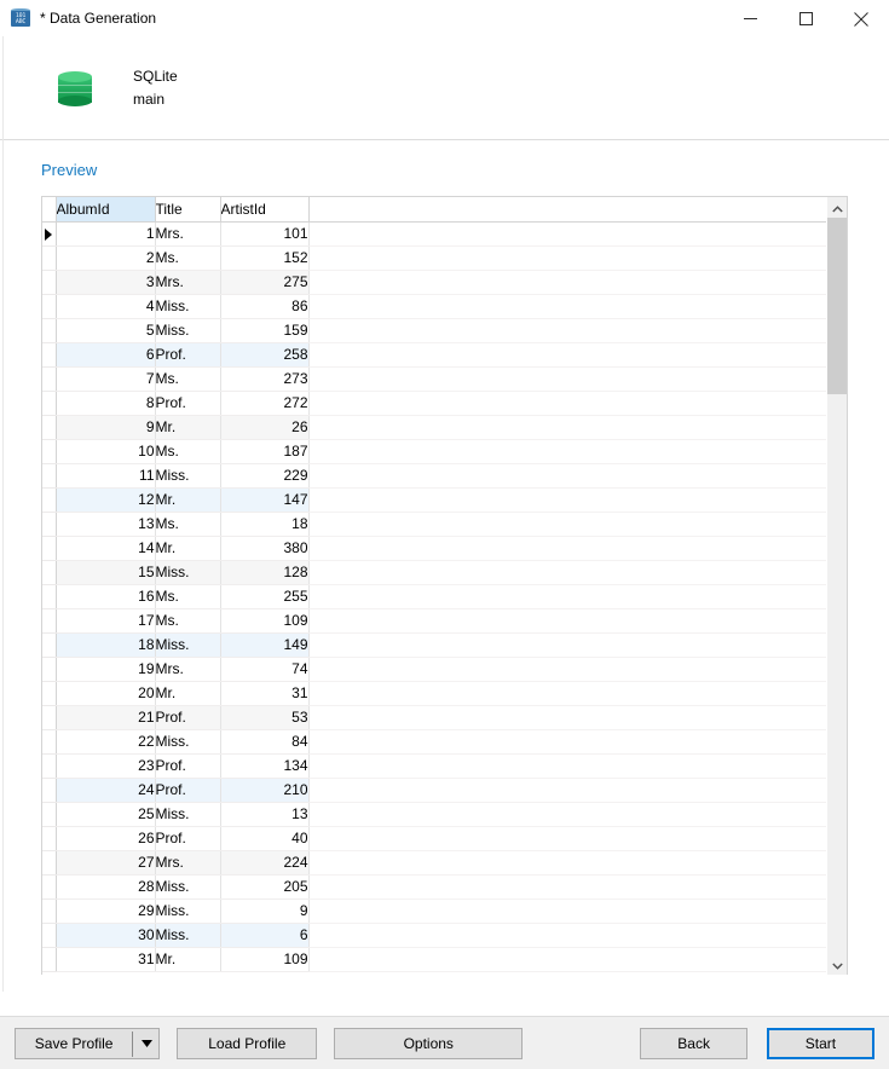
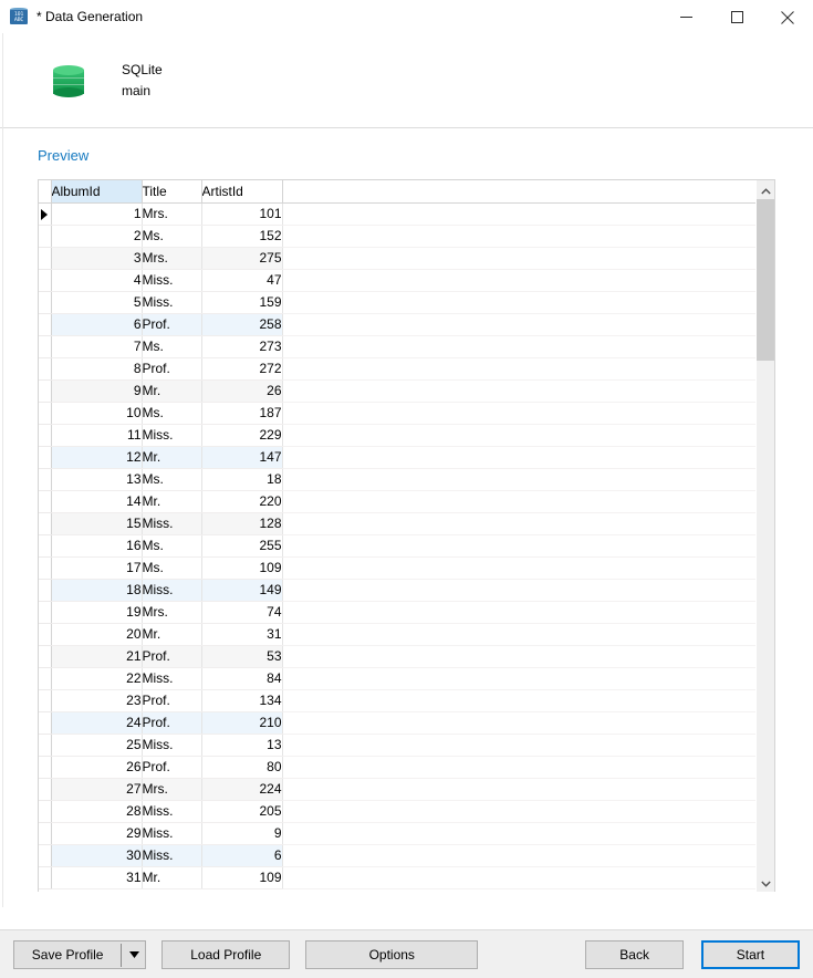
  * Data Generation
  SQLite
  main
  Preview
  	AlbumId	Title	ArtistId
  	1	Mrs.	101
  	2	Ms.	152
  	3	Mrs.	275
- 	4	Miss.	86
+ 	4	Miss.	47
  	5	Miss.	159
  	6	Prof.	258
  	7	Ms.	273
  	8	Prof.	272
  	9	Mr.	26
  	10	Ms.	187
  	11	Miss.	229
  	12	Mr.	147
  	13	Ms.	18
- 	14	Mr.	380
+ 	14	Mr.	220
  	15	Miss.	128
  	16	Ms.	255
  	17	Ms.	109
  	18	Miss.	149
  	19	Mrs.	74
  	20	Mr.	31
  	21	Prof.	53
  	22	Miss.	84
  	23	Prof.	134
  	24	Prof.	210
  	25	Miss.	13
- 	26	Prof.	40
+ 	26	Prof.	80
  	27	Mrs.	224
  	28	Miss.	205
  	29	Miss.	9
  	30	Miss.	6
  	31	Mr.	109
  Save Profile
  Load Profile
  Options
  Back
  Start
